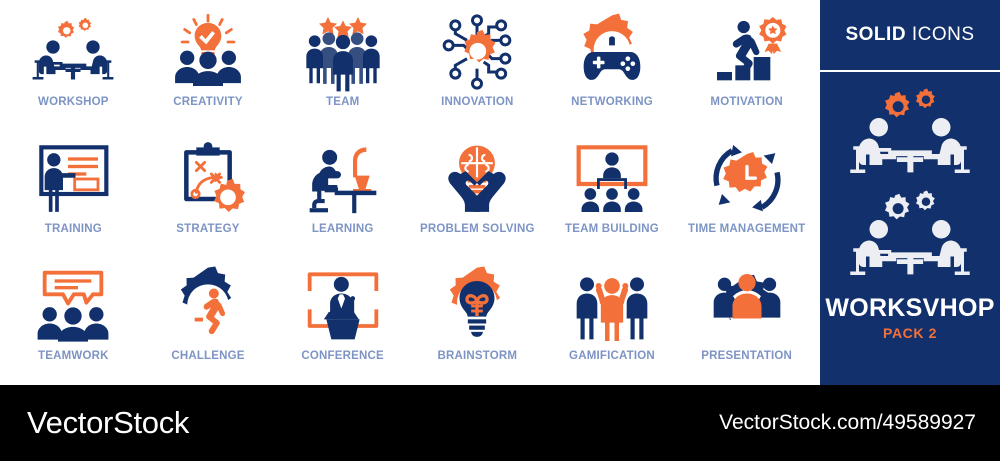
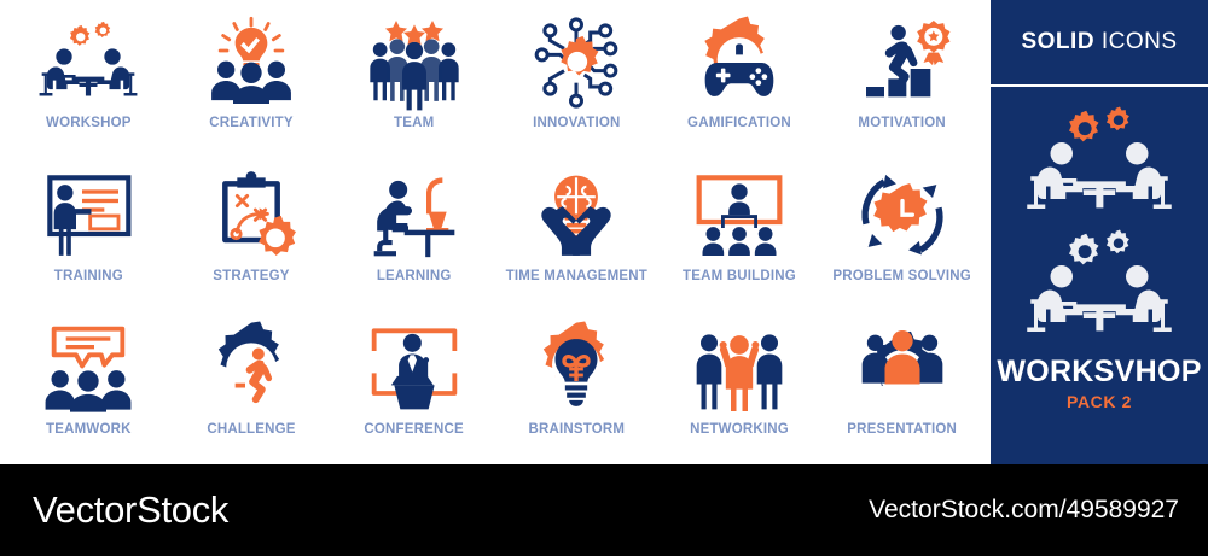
  WORKSHOP
  CREATIVITY
  TEAM
  INNOVATION
- NETWORKING
+ GAMIFICATION
  MOTIVATION
  TRAINING
  STRATEGY
  LEARNING
- PROBLEM SOLVING
+ TIME MANAGEMENT
  TEAM BUILDING
- TIME MANAGEMENT
+ PROBLEM SOLVING
  TEAMWORK
  CHALLENGE
  CONFERENCE
  BRAINSTORM
- GAMIFICATION
+ NETWORKING
  PRESENTATION
  SOLID ICONS
  WORKSVHOP
  PACK 2
  VectorStock
  VectorStock.com/49589927
